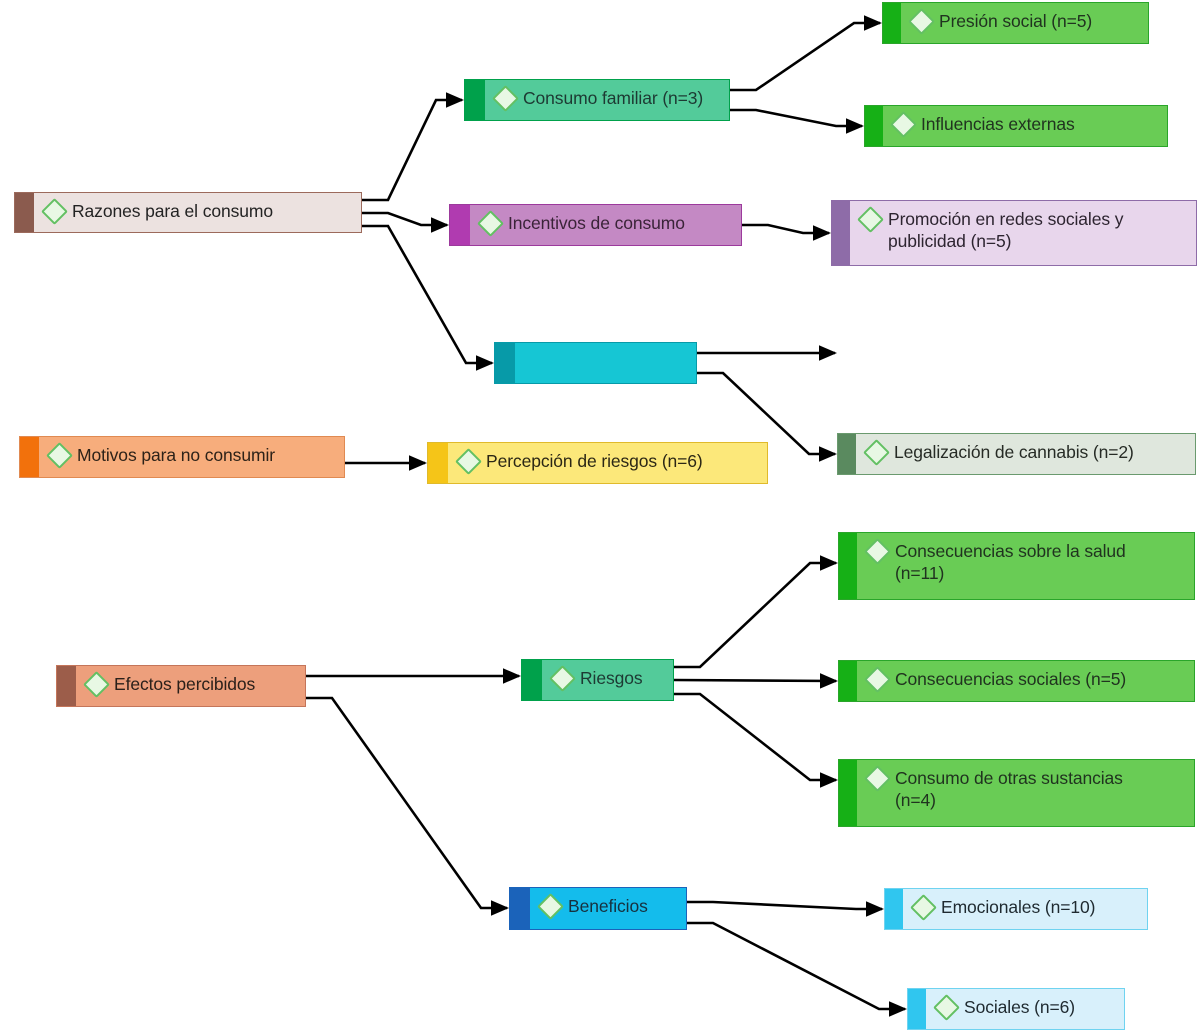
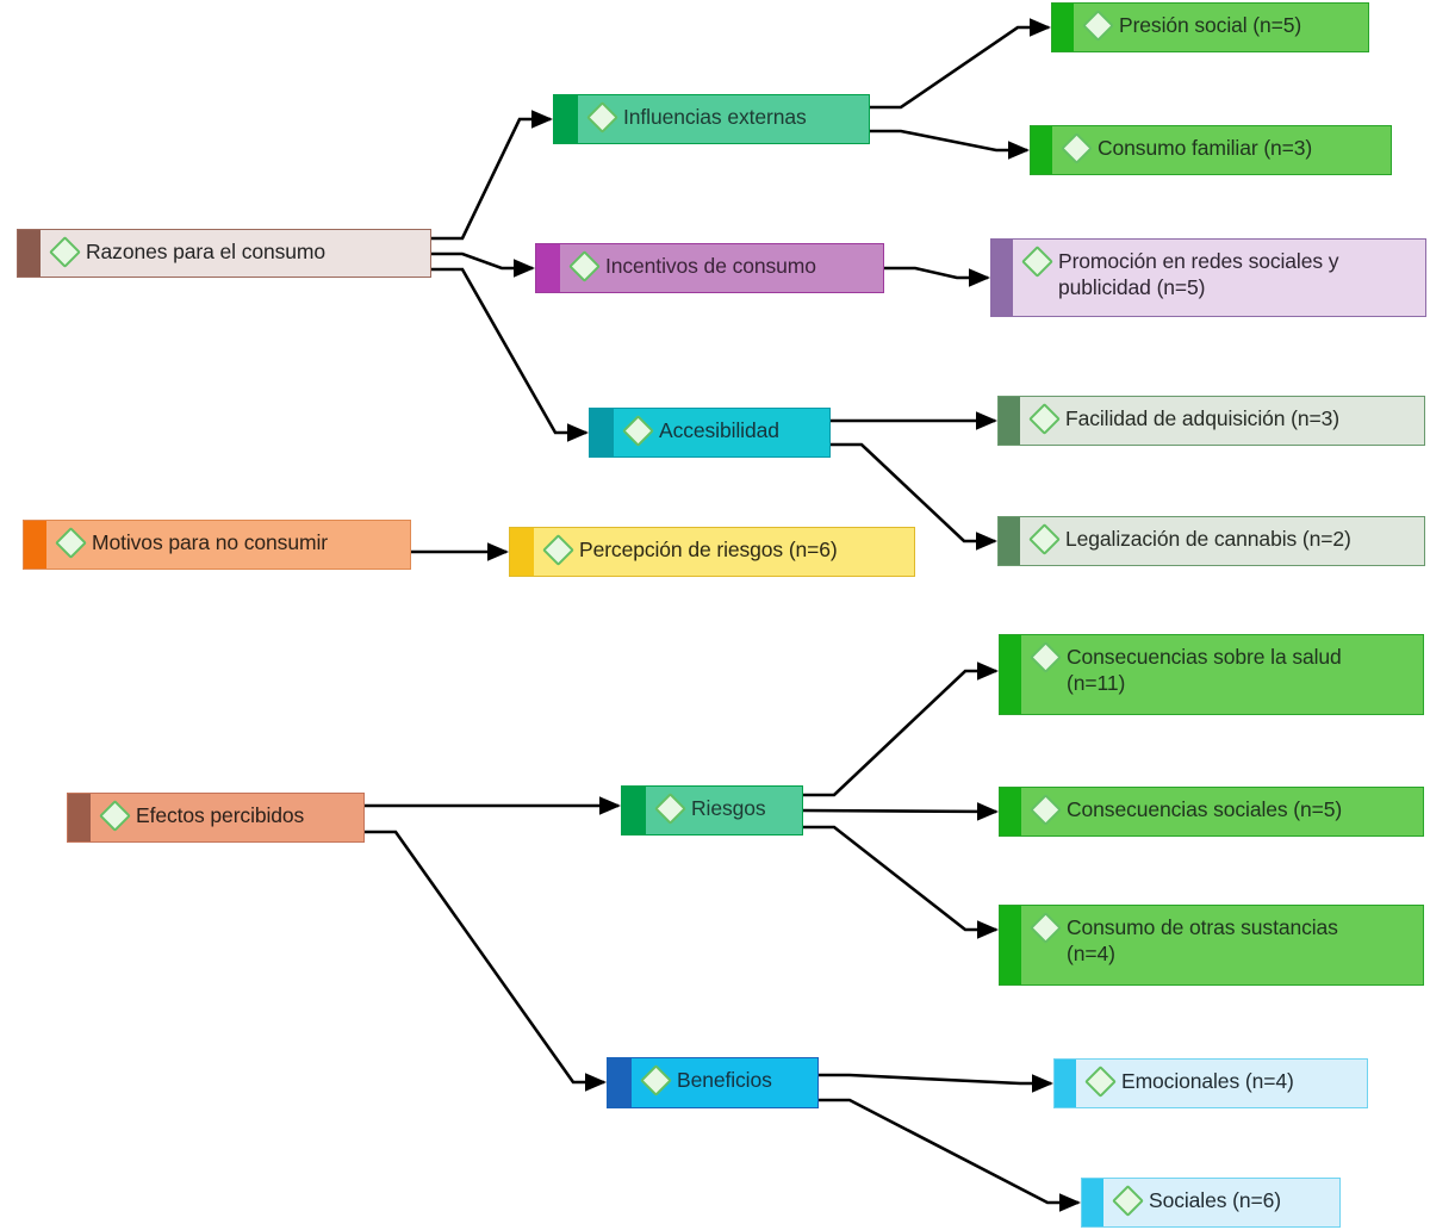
  Razones para el consumo
- Consumo familiar (n=3)
+ Influencias externas
  Presión social (n=5)
- Influencias externas
+ Consumo familiar (n=3)
  Incentivos de consumo
  Promoción en redes sociales y
  publicidad (n=5)
+ Accesibilidad
+ Facilidad de adquisición (n=3)
  Legalización de cannabis (n=2)
  Motivos para no consumir
  Percepción de riesgos (n=6)
  Efectos percibidos
  Riesgos
  Consecuencias sobre la salud
  (n=11)
  Consecuencias sociales (n=5)
  Consumo de otras sustancias
  (n=4)
  Beneficios
- Emocionales (n=10)
+ Emocionales (n=4)
  Sociales (n=6)
